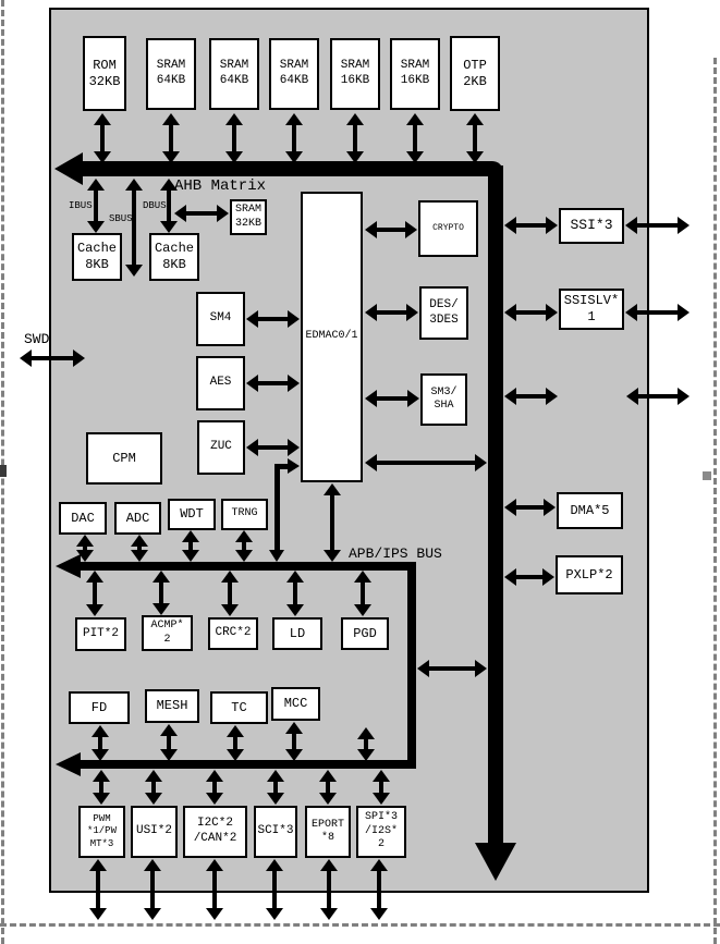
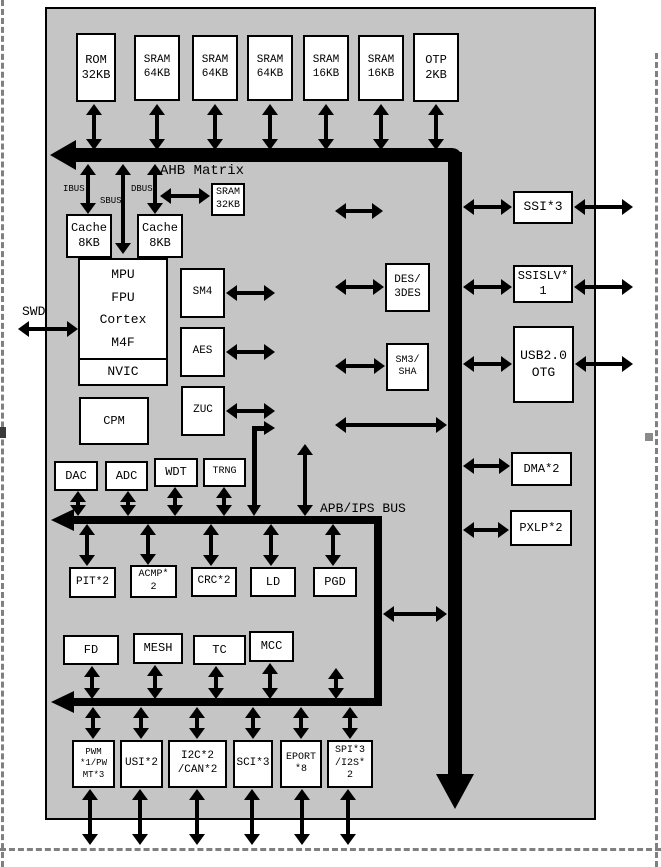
+ MPU
+ FPU
+ Cortex
+ M4F
+ NVIC
  ROM
  32KB
  SRAM
  64KB
  SRAM
  64KB
  SRAM
  64KB
  SRAM
  16KB
  SRAM
  16KB
  OTP
  2KB
  Cache
  8KB
  Cache
  8KB
  SRAM
  32KB
  CPM
  SM4
  AES
  ZUC
- EDMAC0/1
- CRYPTO
  DES/
  3DES
  SM3/
  SHA
  SSI*3
  SSISLV*
  1
+ USB2.0
+ OTG
- DMA*5
+ DMA*2
  PXLP*2
  DAC
  ADC
  WDT
  TRNG
  PIT*2
  ACMP*
  2
  CRC*2
  LD
  PGD
  FD
  MESH
  TC
  MCC
  PWM
  *1/PW
  MT*3
  USI*2
  I2C*2
  /CAN*2
  SCI*3
  EPORT
  *8
  SPI*3
  /I2S*
  2
  AHB Matrix
  IBU
  SBU
  DBU
  SWD
  APB/IPS BUS
